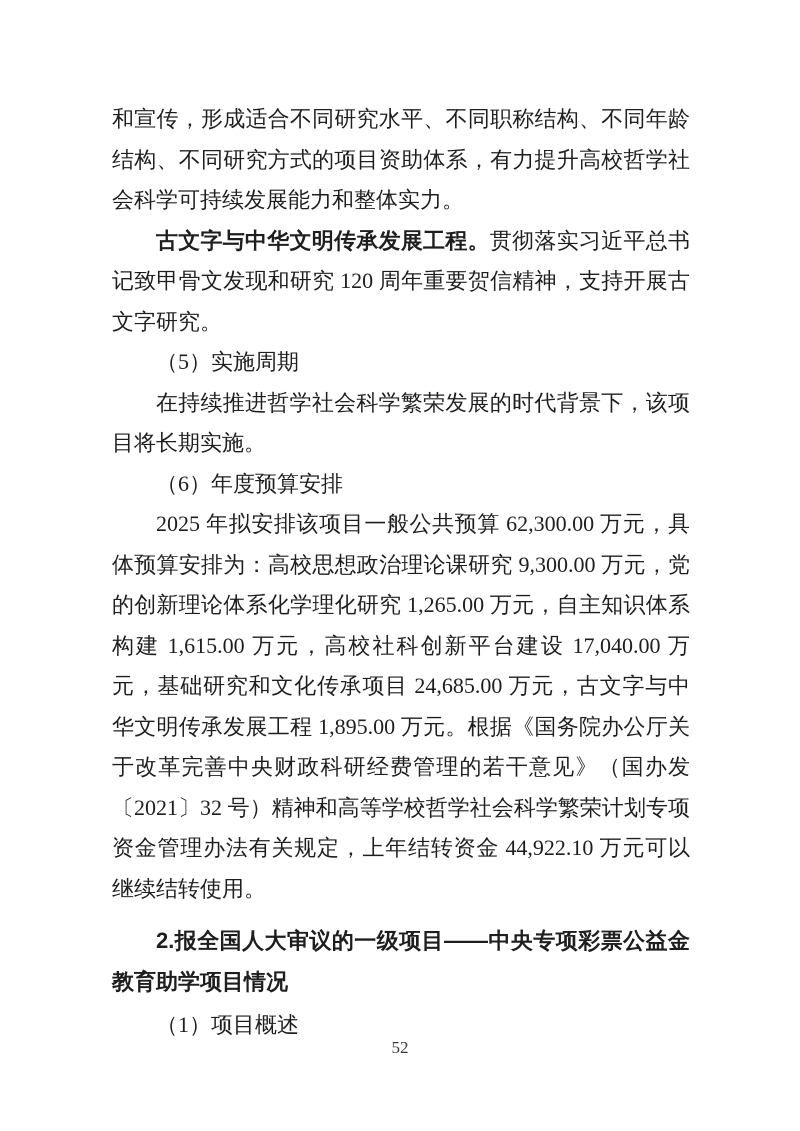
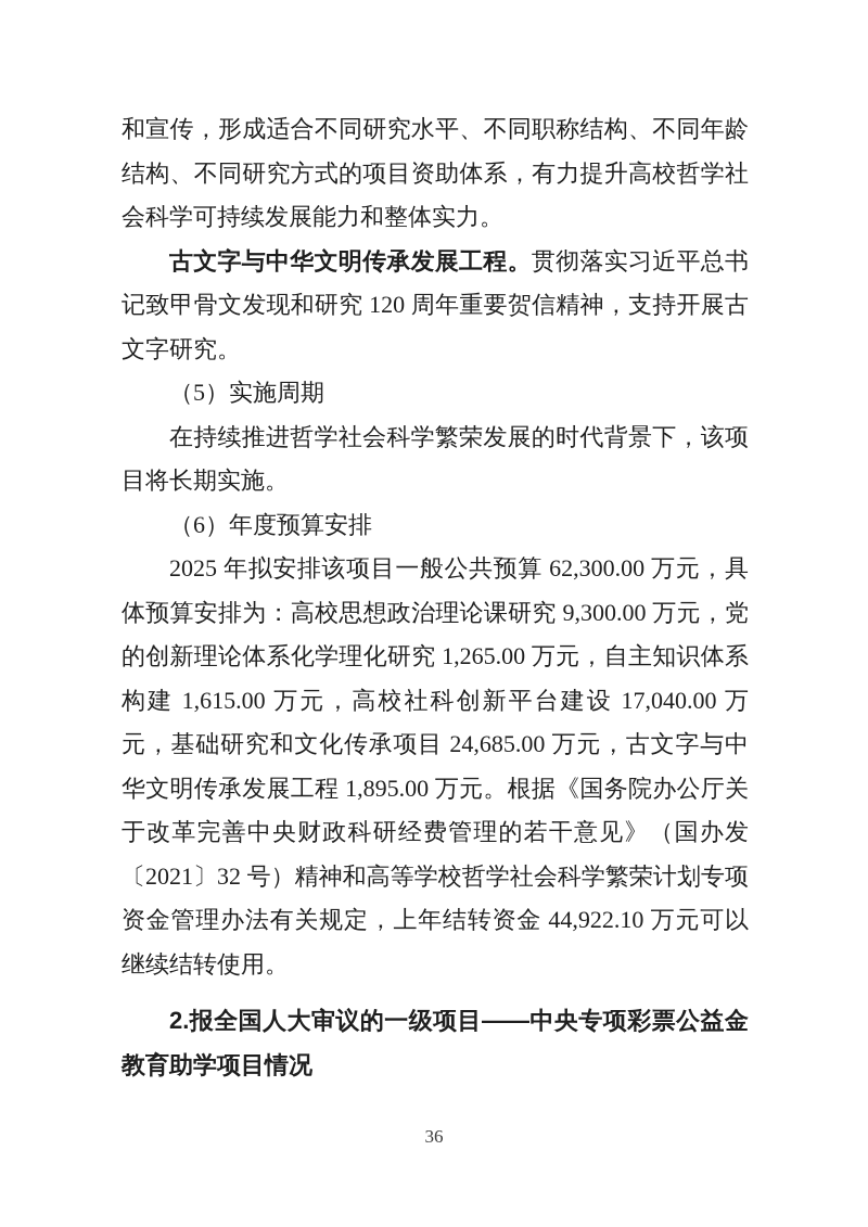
  和宣传，形成适合不同研究水平、不同职称结构、不同年龄结构、不同研究方式的项目资助体系，有力提升高校哲学社会科学可持续发展能力和整体实力。
  古文字与中华文明传承发展工程。贯彻落实习近平总书记致甲骨文发现和研究 120 周年重要贺信精神，支持开展古文字研究。
  （5）实施周期
  在持续推进哲学社会科学繁荣发展的时代背景下，该项目将长期实施。
  （6）年度预算安排
  2025 年拟安排该项目一般公共预算 62,300.00 万元，具体预算安排为：高校思想政治理论课研究 9,300.00 万元，党的创新理论体系化学理化研究 1,265.00 万元，自主知识体系构建 1,615.00 万元，高校社科创新平台建设 17,040.00 万元，基础研究和文化传承项目 24,685.00 万元，古文字与中华文明传承发展工程 1,895.00 万元。根据《国务院办公厅关于改革完善中央财政科研经费管理的若干意见》（国办发〔2021〕32 号）精神和高等学校哲学社会科学繁荣计划专项资金管理办法有关规定，上年结转资金 44,922.10 万元可以继续结转使用。
  2.报全国人大审议的一级项目——中央专项彩票公益金教育助学项目情况
- （1）项目概述
- 52
+ 36
